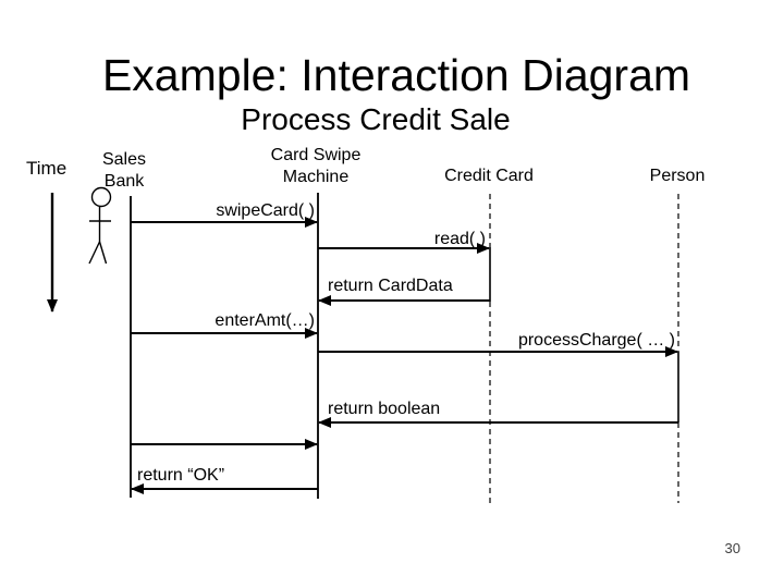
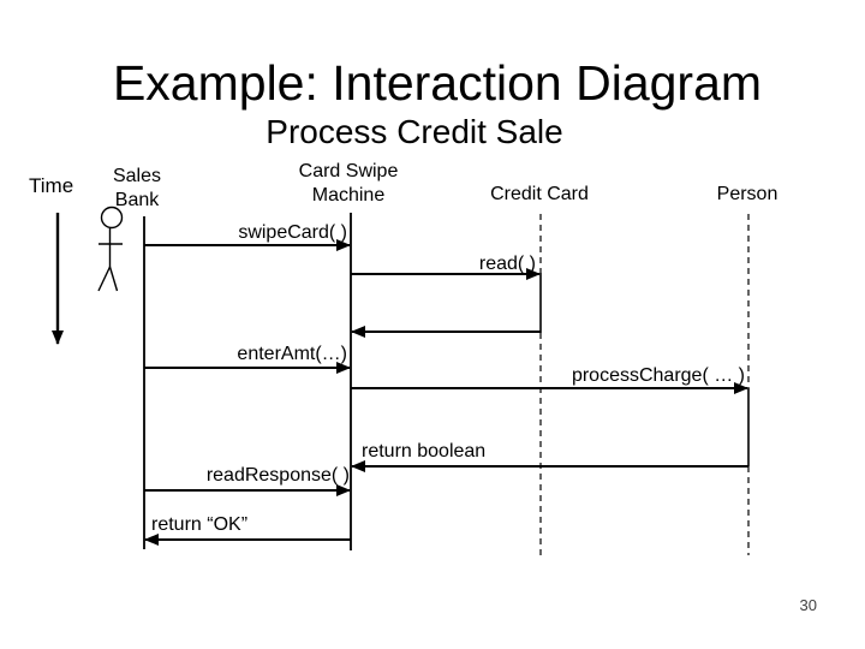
  Example: Interaction Diagram
  Process Credit Sale
  Time
  Sales
  Bank
  Card Swipe
  Machine
  Credit Card
  Person
  swipeCard( )
  read( )
- return CardData
  enterAmt(…)
  processCharge( … )
  return boolean
+ readResponse( )
  return “OK”
  30
